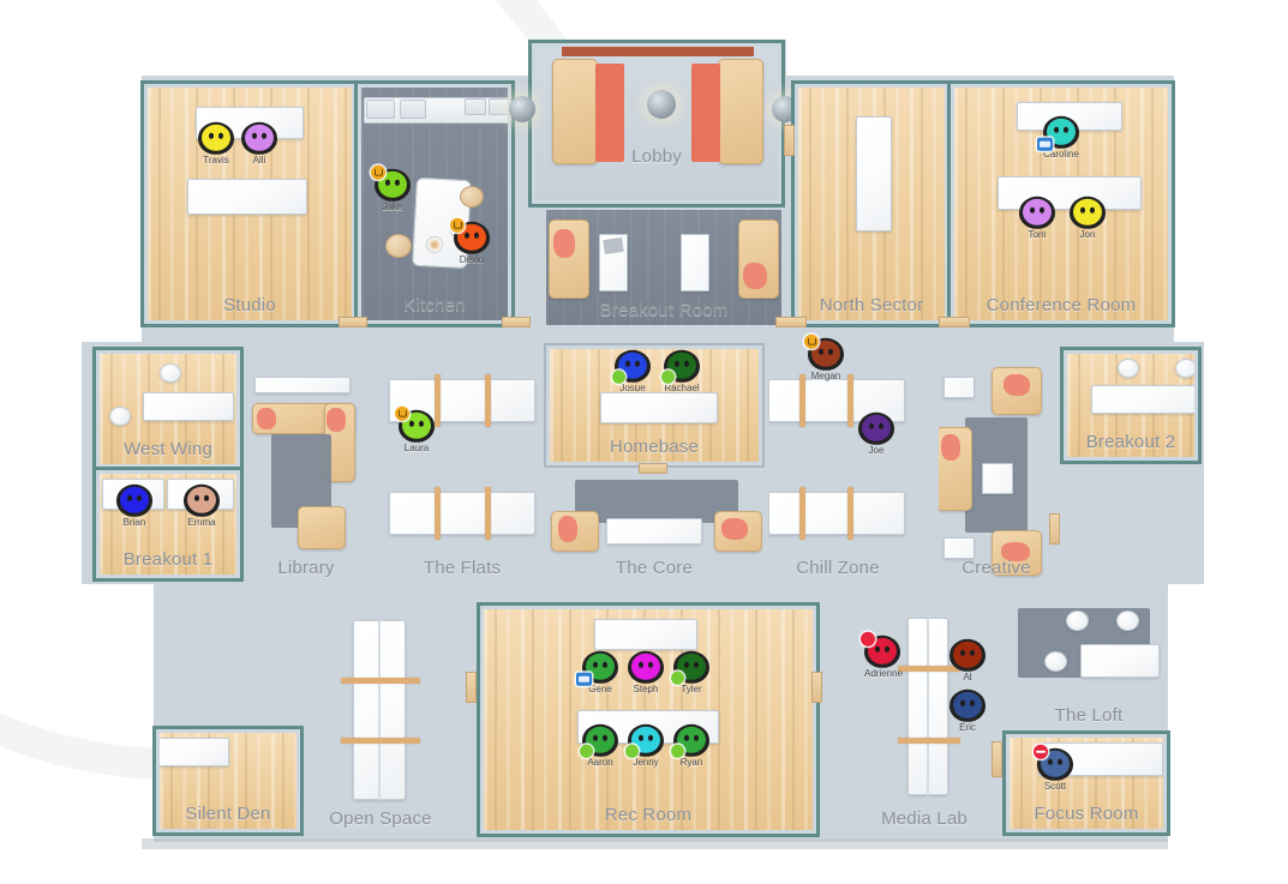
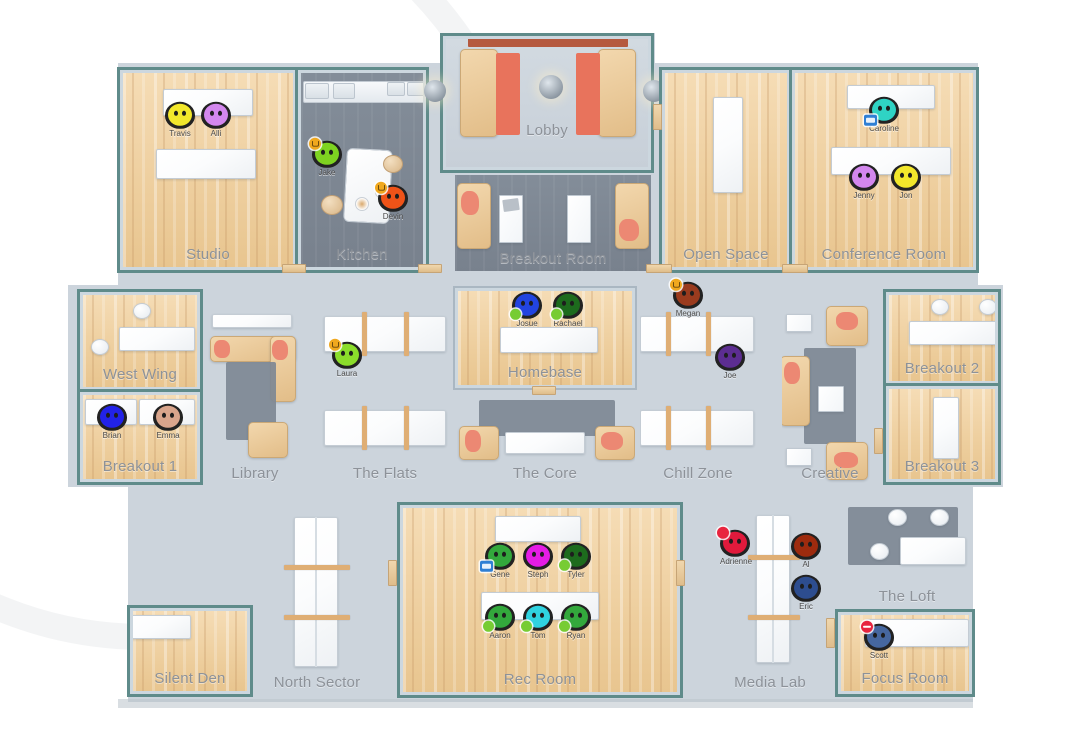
  Studio
  Kitchen
  Lobby
  Breakout Room
- North Sector
+ Open Space
  Conference Room
  West Wing
  Breakout 1
  Library
  The Flats
  Homebase
  The Core
  Chill Zone
  Creative
  Breakout 2
+ Breakout 3
  Silent Den
- Open Space
+ North Sector
  Rec Room
  Media Lab
  The Loft
  Focus Room
  Travis
  Alli
  Jake
  Devin
  Caroline
- Tom
+ Jenny
  Jon
  Brian
  Emma
  Laura
  Josue
  Rachael
  Megan
  Joe
  Gene
  Steph
  Tyler
  Aaron
- Jenny
+ Tom
  Ryan
  Adrienne
  Al
  Eric
  Scott
